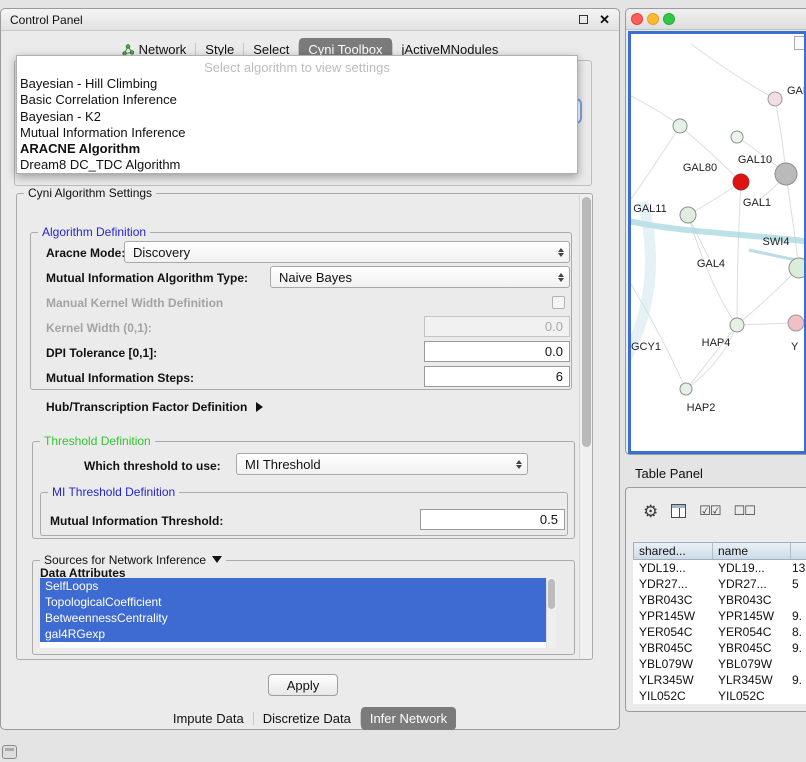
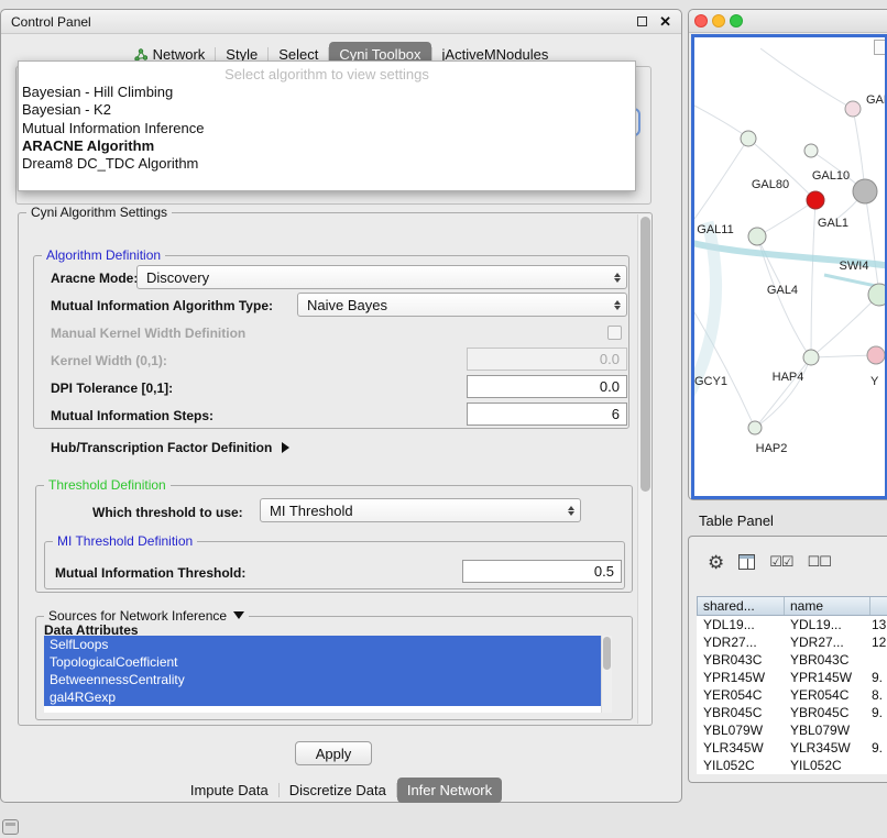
  Control Panel
  ✕
  Network
  Style
  Select
  Cyni Toolbox
  jActiveMNodules
  Select algorithm to view settings
  Bayesian - Hill Climbing
- Basic Correlation Inference
  Bayesian - K2
  Mutual Information Inference
  ARACNE Algorithm
  Dream8 DC_TDC Algorithm
  Cyni Algorithm Settings
  Algorithm Definition
  Aracne Mode
  Discovery
  Mutual Information Algorithm Type:
  Naive Bayes
  Manual Kernel Width Definition
  Kernel Width (0,1):
  0.0
  DPI Tolerance [0,1]:
  0.0
  Mutual Information Steps:
  6
  Hub/Transcription Factor Definition
  Threshold Definition
  Which threshold to use:
  MI Threshold
  MI Threshold Definition
  Mutual Information Threshold:
  0.5
  Sources for Network Inference
  Data Attributes
  SelfLoops
  TopologicalCoefficient
  BetweennessCentrality
  gal4RGexp
  Apply
  Impute Data
  Discretize Data
  Infer Network
  GAL80
  GAL10
  GAL11
  GAL1
  SWI4
  GAL4
  GCY1
  HAP4
  Y
  HAP2
  Table Panel
  ⚙
  ☑☑
  ☐☐
  shared...
  name
  YDL19...
  YDL19...
  13
  YDR27...
  YDR27...
- 5
+ 12
  YBR043C
  YBR043C
  YPR145W
  YPR145W
  9.
  YER054C
  YER054C
  8.
  YBR045C
  YBR045C
  9.
  YBL079W
  YBL079W
  YLR345W
  YLR345W
  9.
  YIL052C
  YIL052C
